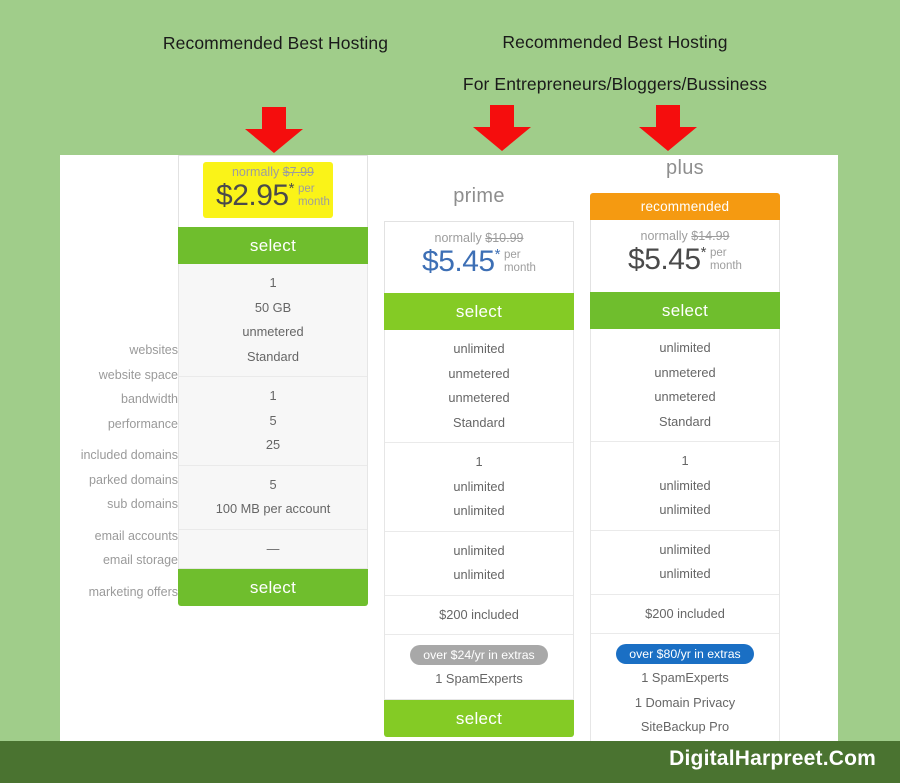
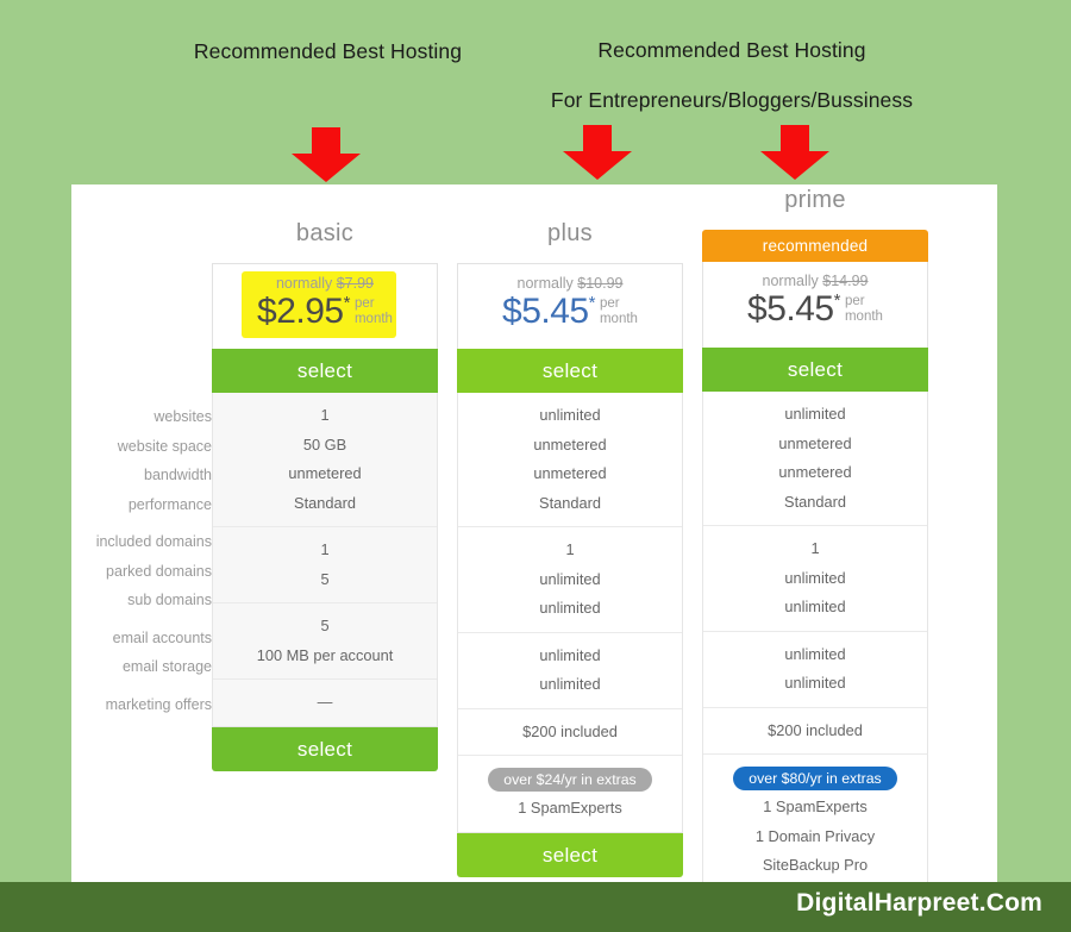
  Recommended Best Hosting
  Recommended Best Hosting
  For Entrepreneurs/Bloggers/Bussiness
  websites
  website space
  bandwidth
  performance
  included domains
  parked domains
  sub domains
  email accounts
  email storage
  marketing offers
+ basic
  normally $7.99
  $2.95
  *
  per
  month
  select
  1
  50 GB
  unmetered
  Standard
  1
  5
- 25
  5
  100 MB per account
  —
  select
- prime
+ plus
  normally $10.99
  $5.45
  *
  per
  month
  select
  unlimited
  unmetered
  unmetered
  Standard
  1
  unlimited
  unlimited
  unlimited
  unlimited
  $200 included
  over $24/yr in extras
  1 SpamExperts
  select
- plus
+ prime
  recommended
  normally $14.99
  $5.45
  *
  per
  month
  select
  unlimited
  unmetered
  unmetered
  Standard
  1
  unlimited
  unlimited
  unlimited
  unlimited
  $200 included
  over $80/yr in extras
  1 SpamExperts
  1 Domain Privacy
  SiteBackup Pro
  DigitalHarpreet.Com
